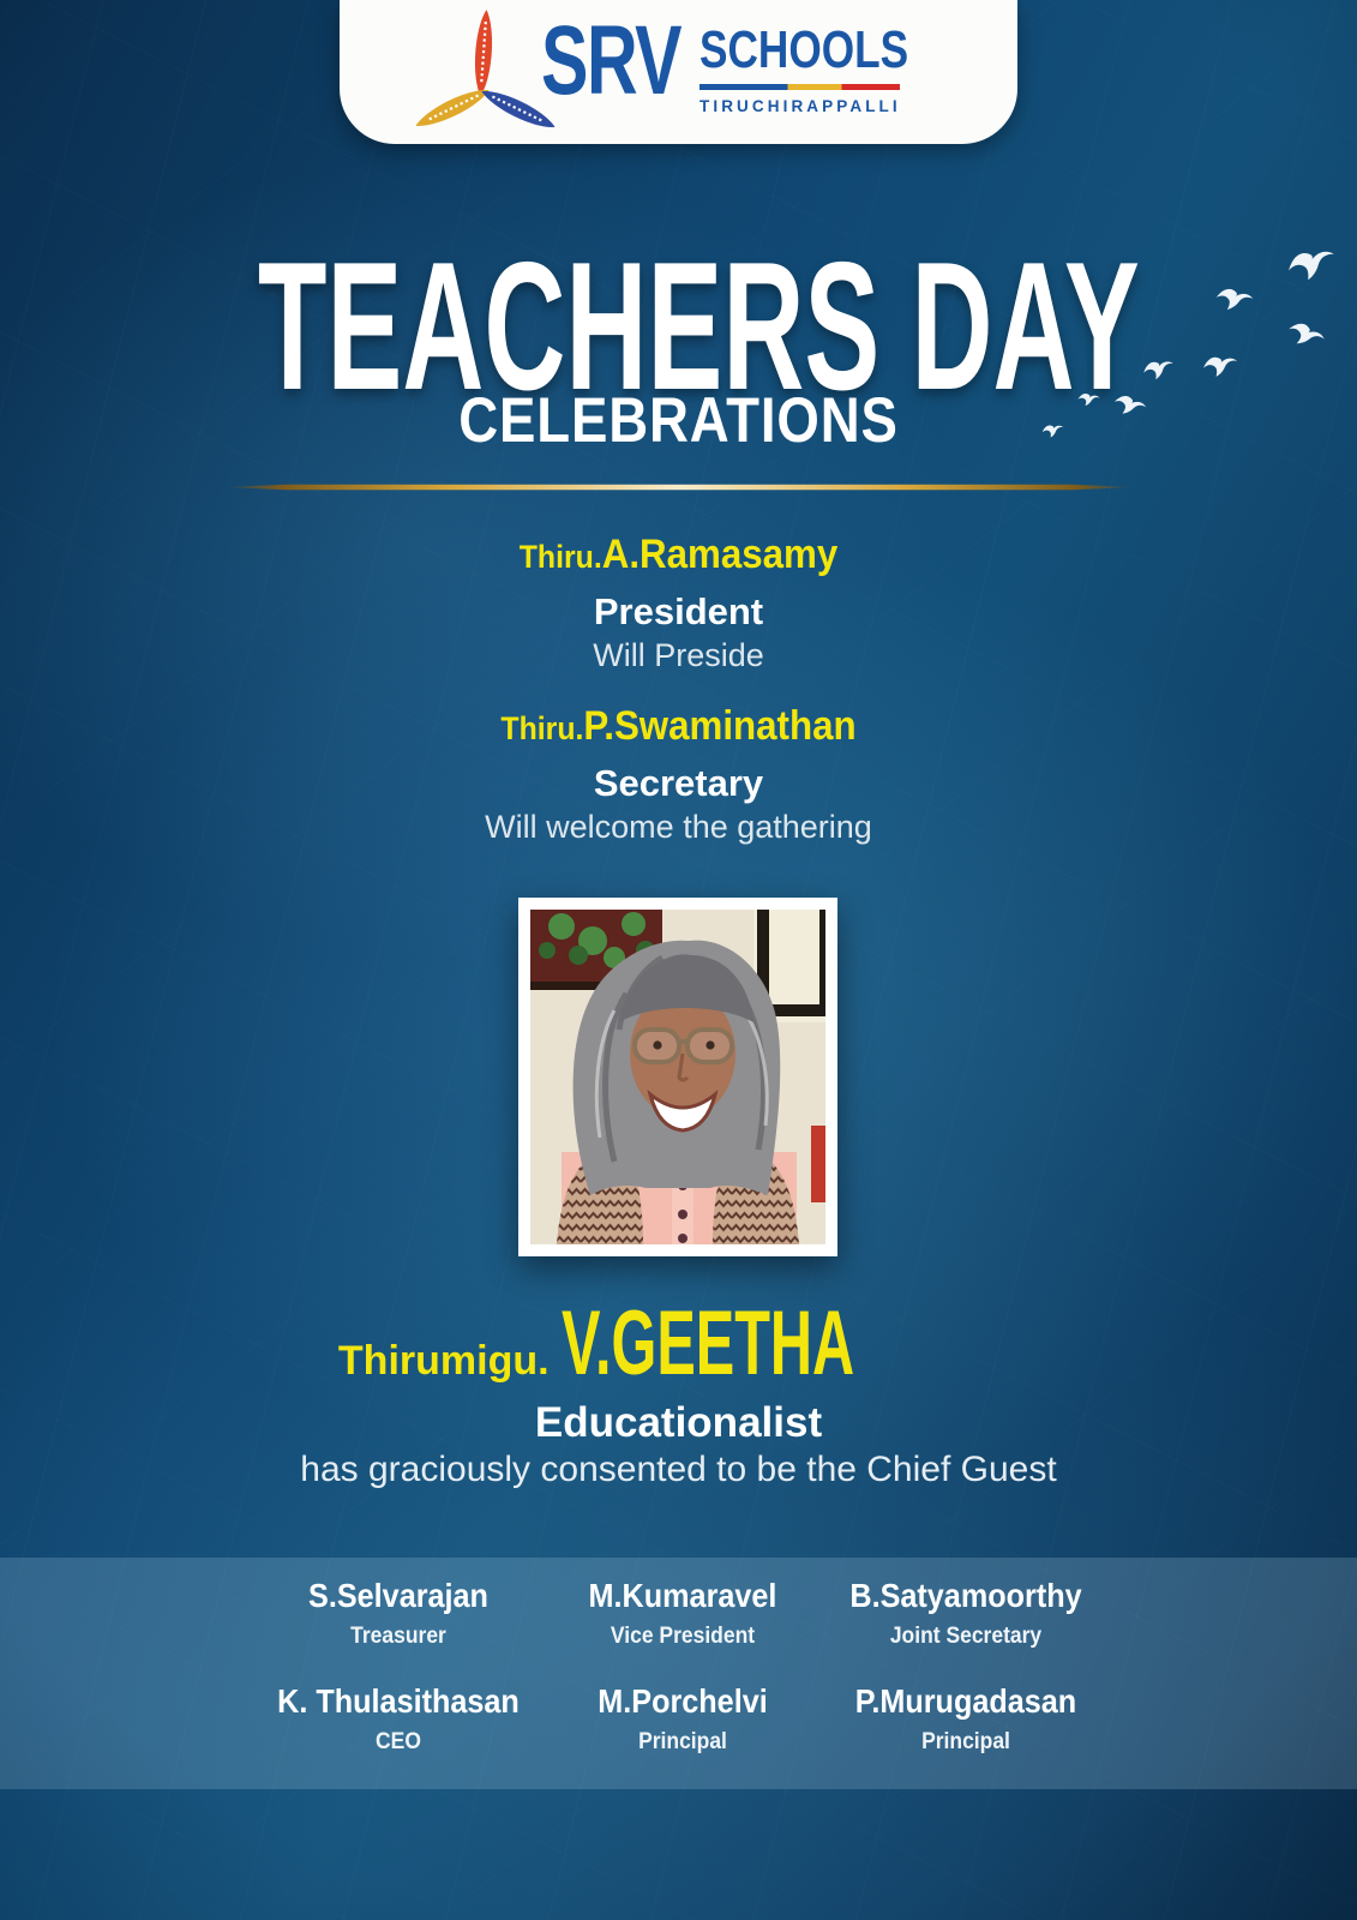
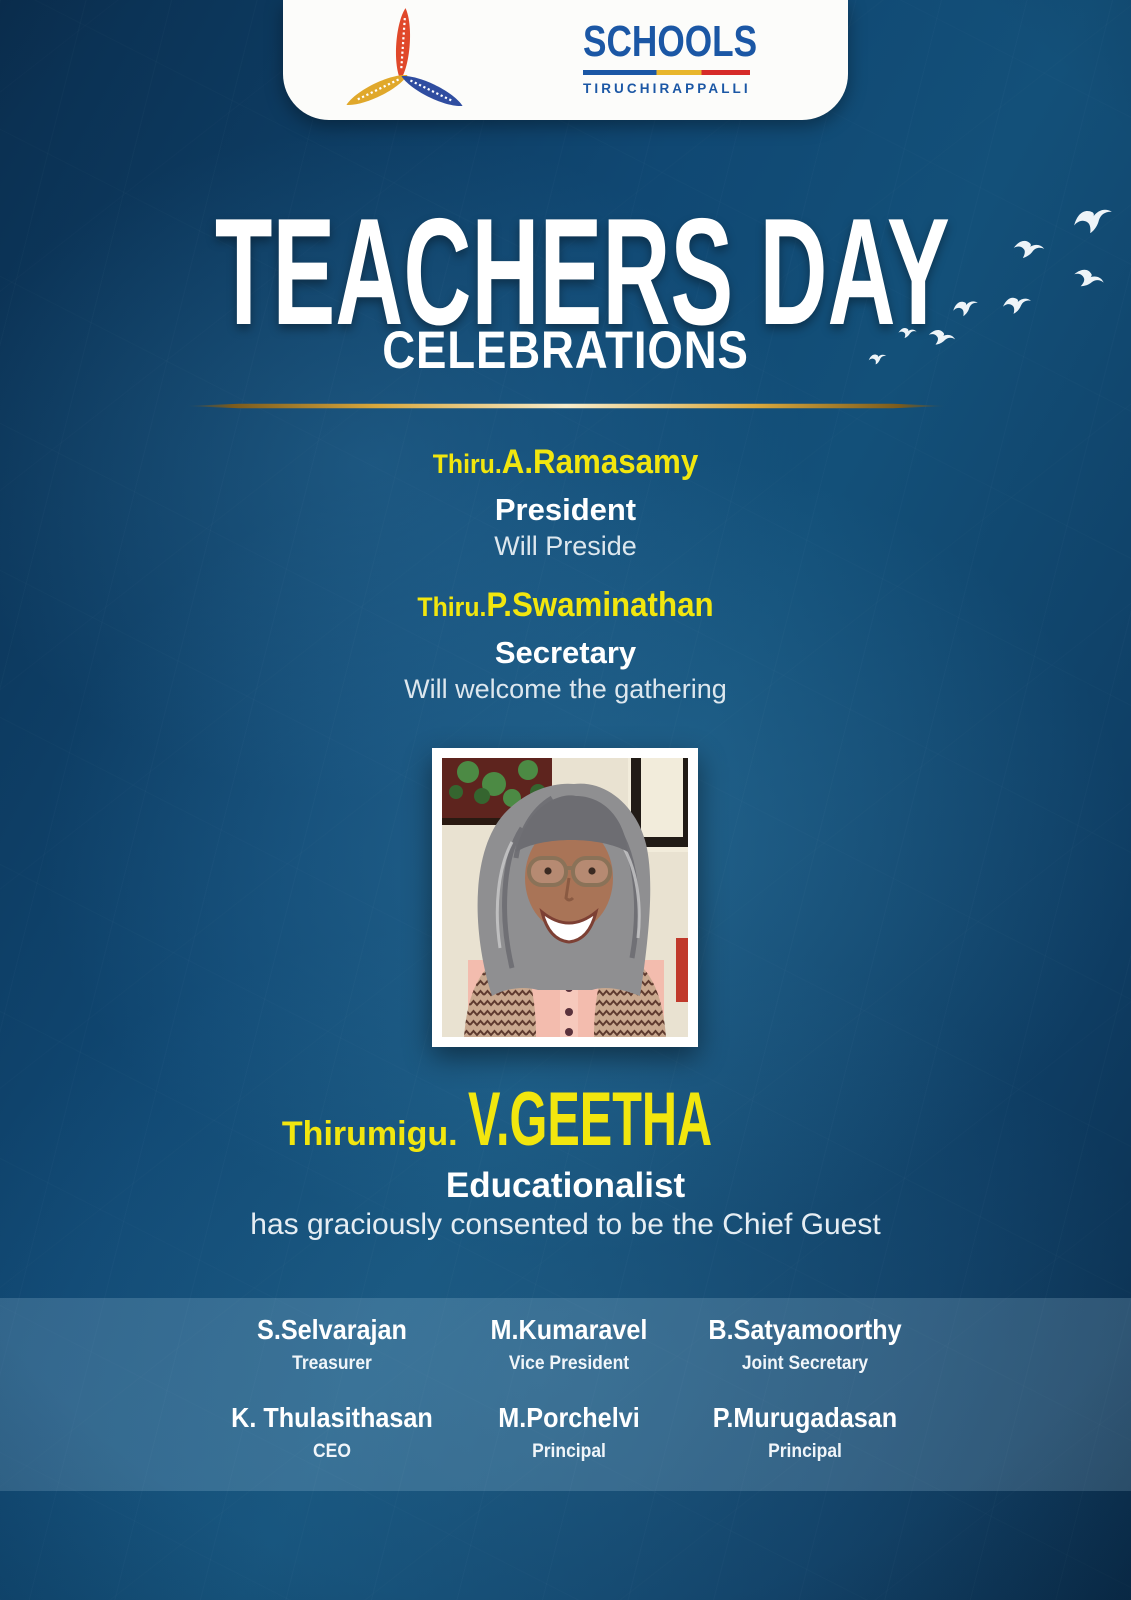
- SRV
  SCHOOLS
  TIRUCHIRAPPALLI
